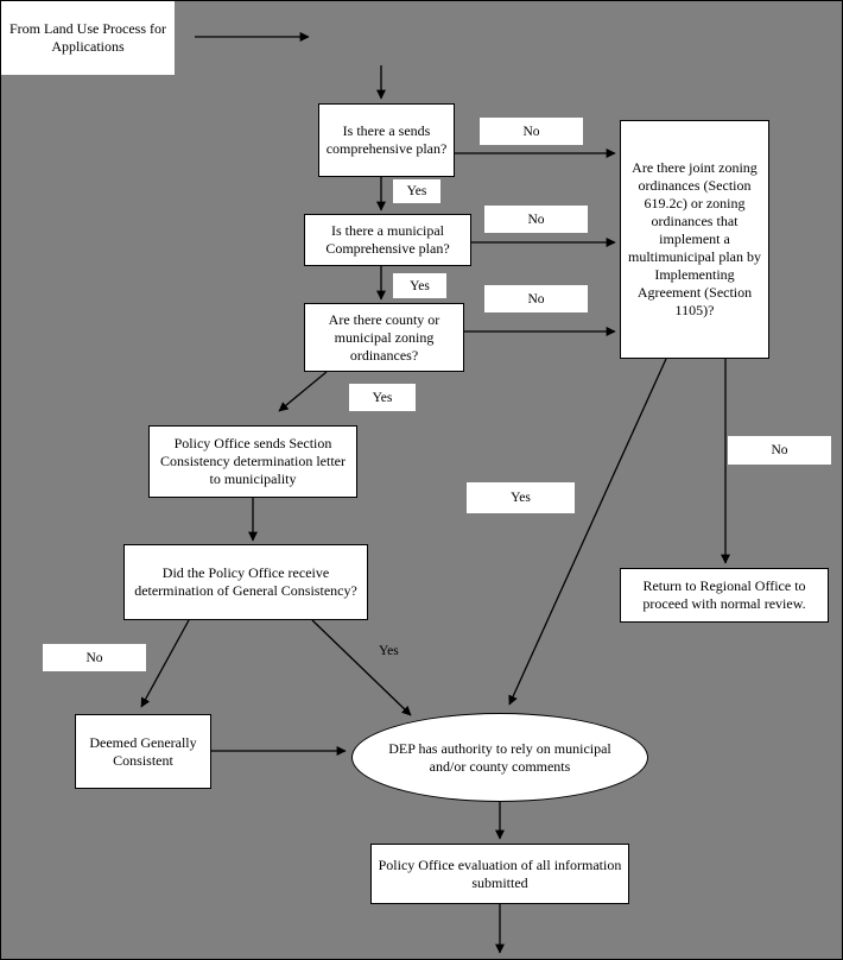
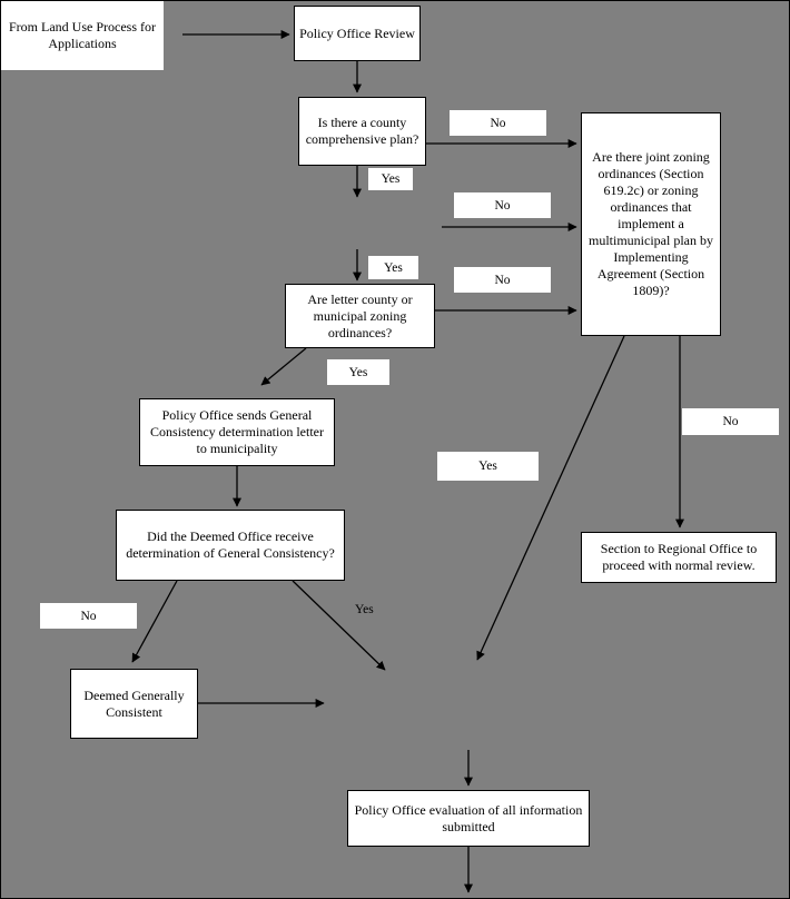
  From Land Use Process for Applications
+ Policy Office Review
- Is there a sends comprehensive plan?
+ Is there a county comprehensive plan?
- Is there a municipal Comprehensive plan?
- Are there county or municipal zoning ordinances?
+ Are letter county or municipal zoning ordinances?
- Are there joint zoning ordinances (Section 619.2c) or zoning ordinances that implement a multimunicipal plan by Implementing Agreement (Section 1105)?
+ Are there joint zoning ordinances (Section 619.2c) or zoning ordinances that implement a multimunicipal plan by Implementing Agreement (Section 1809)?
- Policy Office sends Section Consistency determination letter to municipality
+ Policy Office sends General Consistency determination letter to municipality
- Did the Policy Office receive determination of General Consistency?
+ Did the Deemed Office receive determination of General Consistency?
- Return to Regional Office to proceed with normal review.
+ Section to Regional Office to proceed with normal review.
  Deemed Generally Consistent
- DEP has authority to rely on municipal and/or county comments
  Policy Office evaluation of all information submitted
  No
  Yes
  No
  Yes
  No
  Yes
  No
  Yes
  No
  Yes
